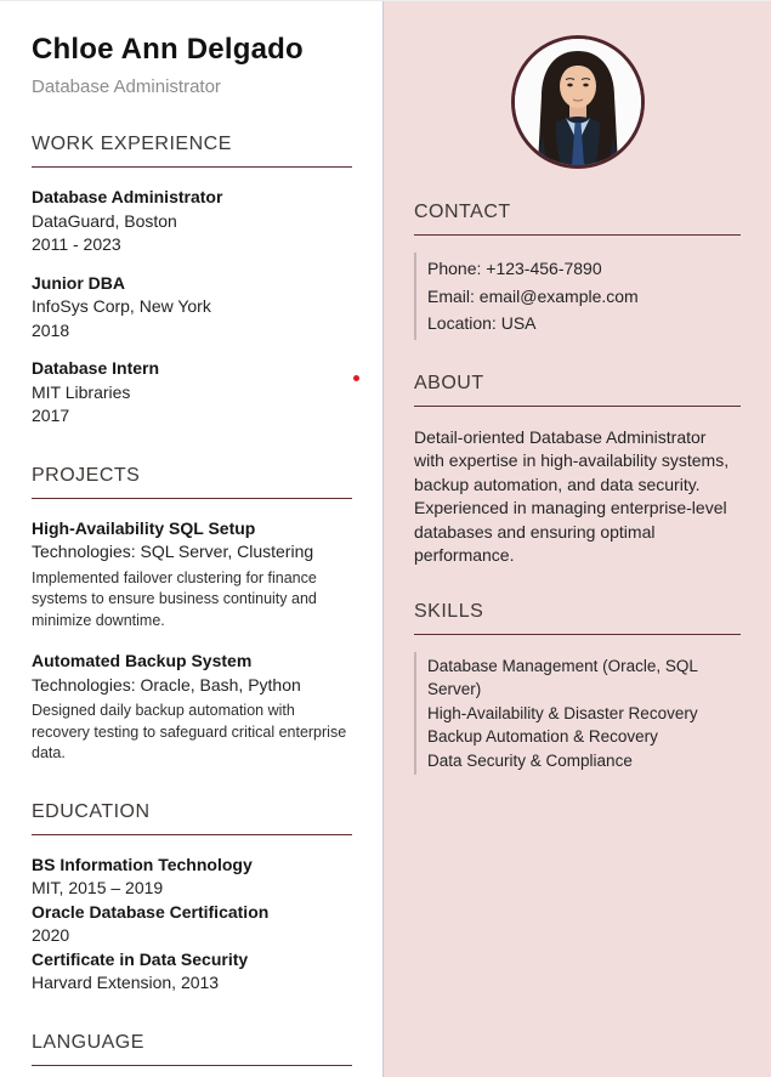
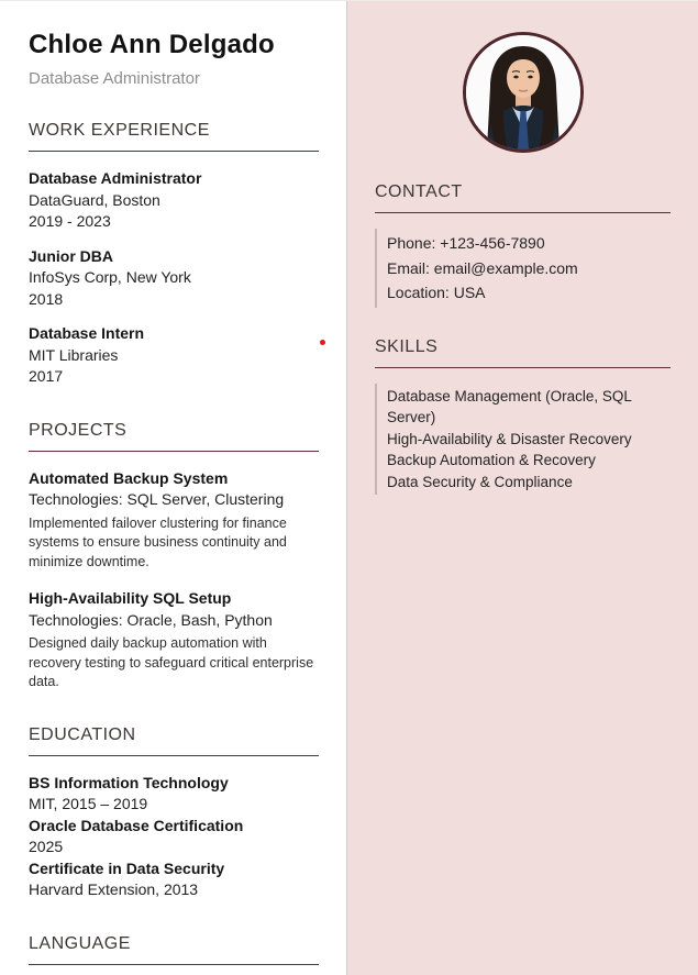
  Chloe Ann Delgado
  Database Administrator
  WORK EXPERIENCE
  Database Administrator
  DataGuard, Boston
- 2011 - 2023
+ 2019 - 2023
  Junior DBA
  InfoSys Corp, New York
  2018
  Database Intern
  MIT Libraries
  2017
  PROJECTS
- High-Availability SQL Setup
+ Automated Backup System
  Technologies: SQL Server, Clustering
  Implemented failover clustering for finance systems to ensure business continuity and minimize downtime.
- Automated Backup System
+ High-Availability SQL Setup
  Technologies: Oracle, Bash, Python
  Designed daily backup automation with recovery testing to safeguard critical enterprise data.
  EDUCATION
  BS Information Technology
  MIT, 2015 – 2019
  Oracle Database Certification
- 2020
+ 2025
  Certificate in Data Security
  Harvard Extension, 2013
  LANGUAGE
  CONTACT
  Phone: +123-456-7890
  Email: email@example.com
  Location: USA
- ABOUT
- Detail-oriented Database Administrator with expertise in high-availability systems, backup automation, and data security. Experienced in managing enterprise-level databases and ensuring optimal performance.
  SKILLS
  Database Management (Oracle, SQL Server)
  High-Availability & Disaster Recovery
  Backup Automation & Recovery
  Data Security & Compliance
